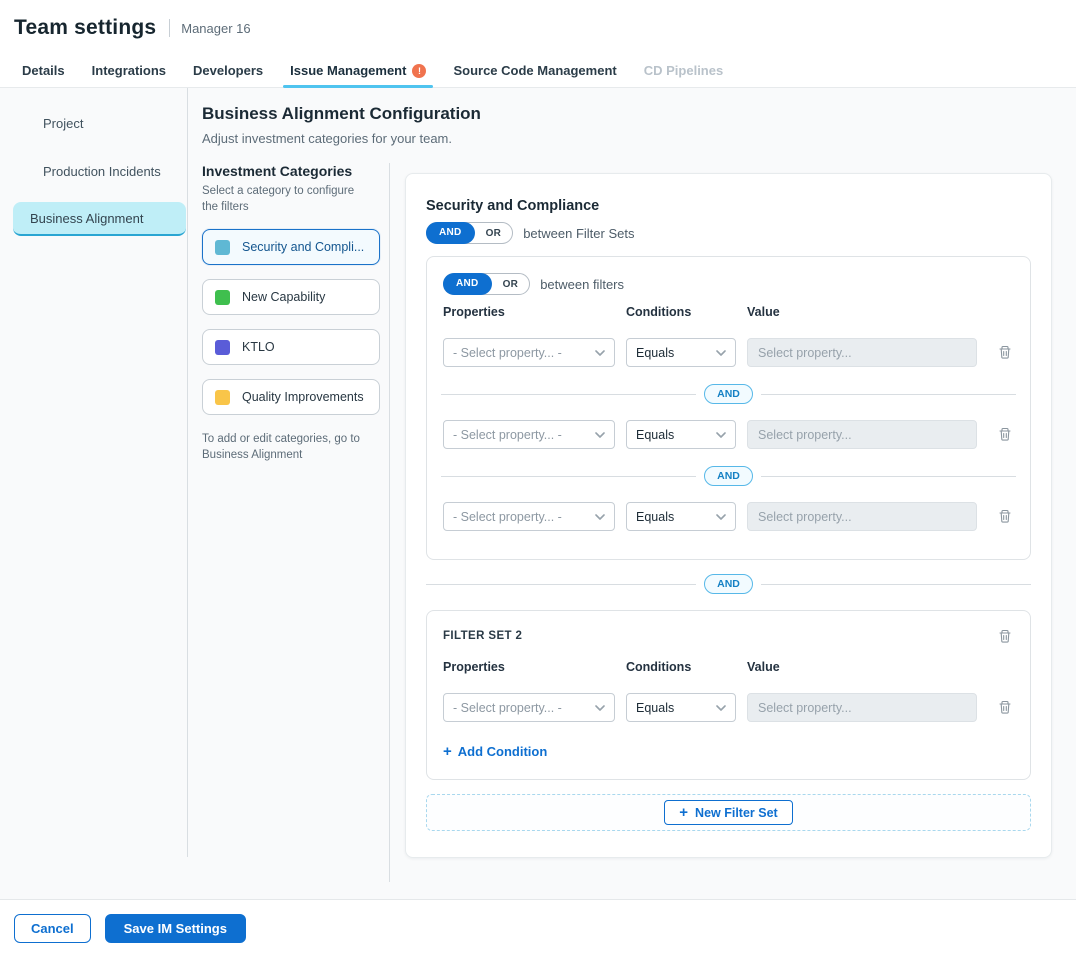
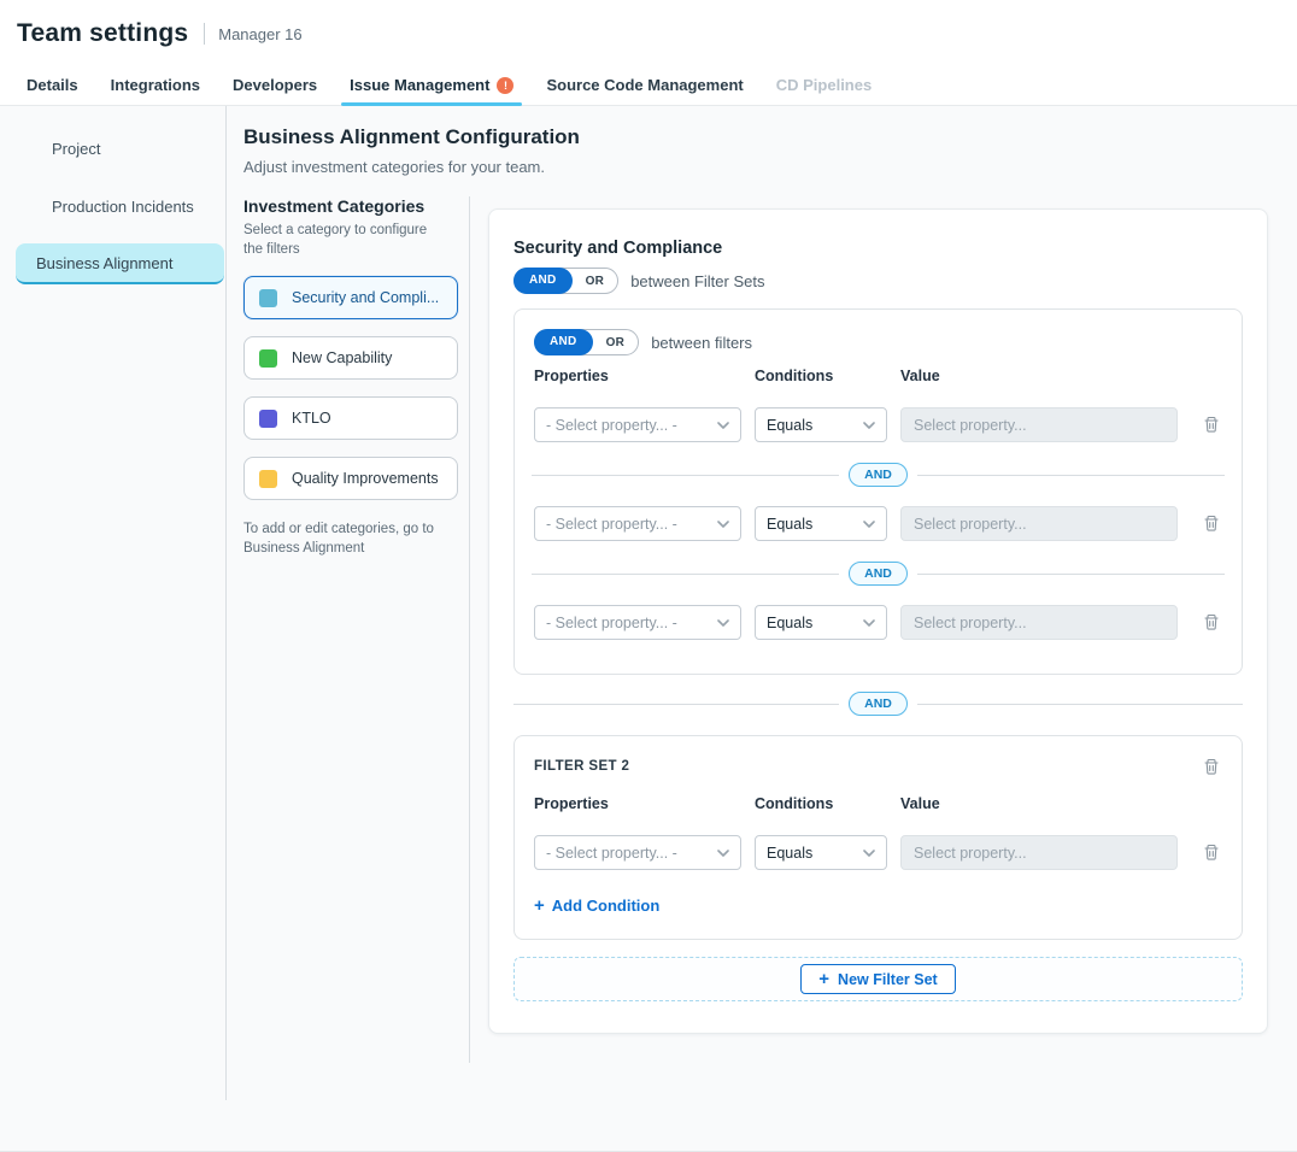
  Team settings
  Manager 16
  Details
  Integrations
  Developers
  Issue Management
  !
  Source Code Management
  CD Pipelines
  Project
  Production Incidents
  Business Alignment
  Business Alignment Configuration
  Adjust investment categories for your team.
  Investment Categories
  Select a category to configure the filters
  Security and Compli...
  New Capability
  KTLO
  Quality Improvements
  To add or edit categories, go to Business Alignment
  Security and Compliance
  AND
  OR
  between Filter Sets
  AND
  OR
  between filters
  Properties
  Conditions
  Value
  - Select property... -
  Equals
  Select property...
  AND
  - Select property... -
  Equals
  Select property...
  AND
  - Select property... -
  Equals
  Select property...
  AND
  FILTER SET 2
  Properties
  Conditions
  Value
  - Select property... -
  Equals
  Select property...
  +
  Add Condition
  +
  New Filter Set
- Cancel
- Save IM Settings
